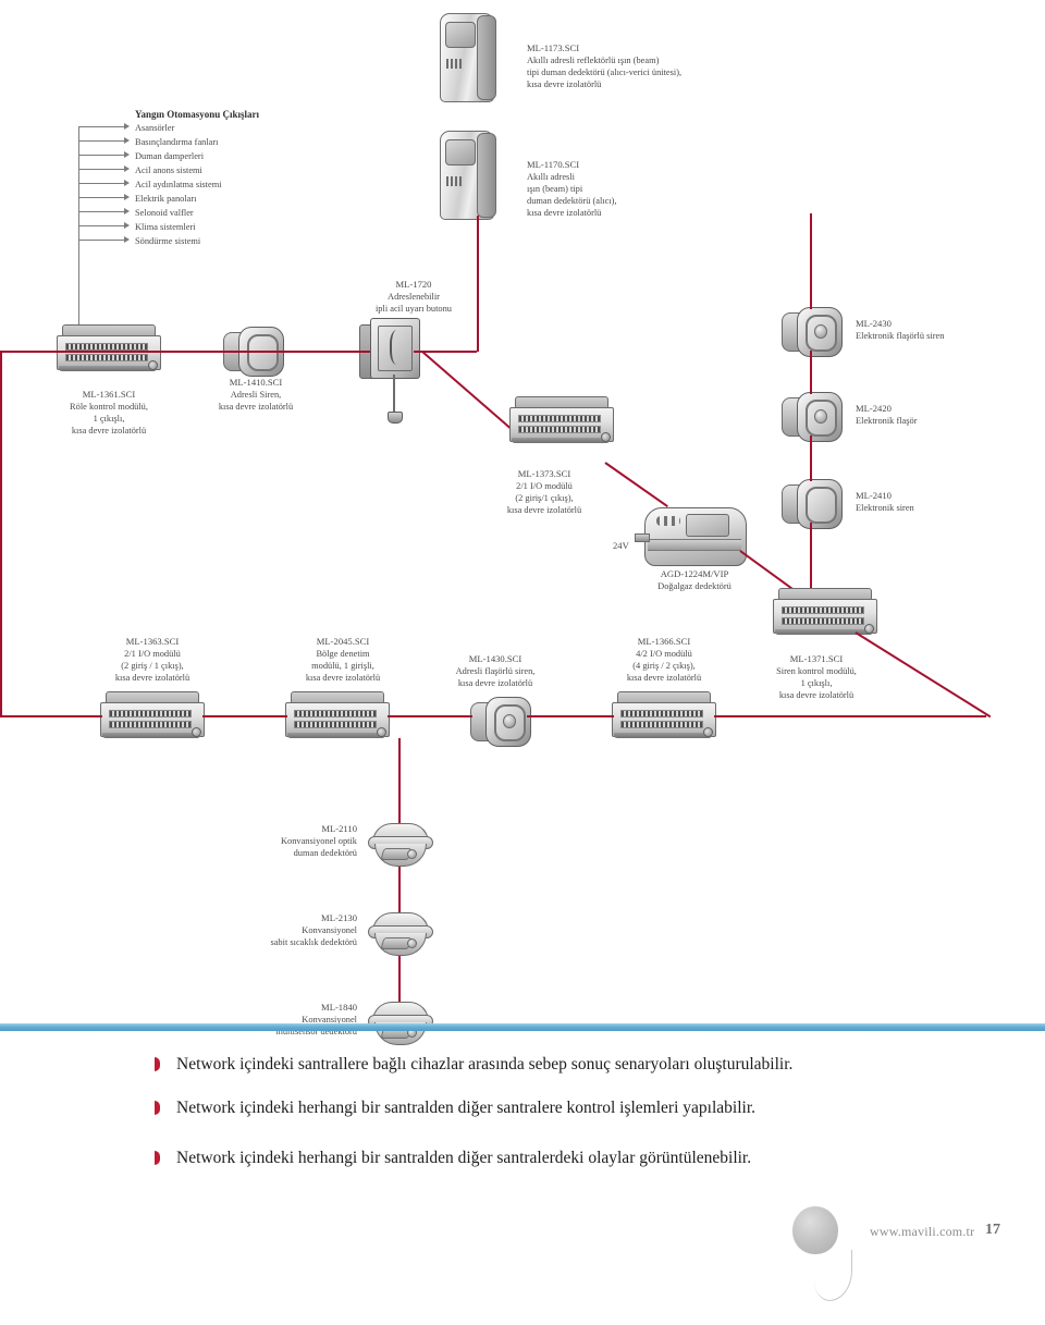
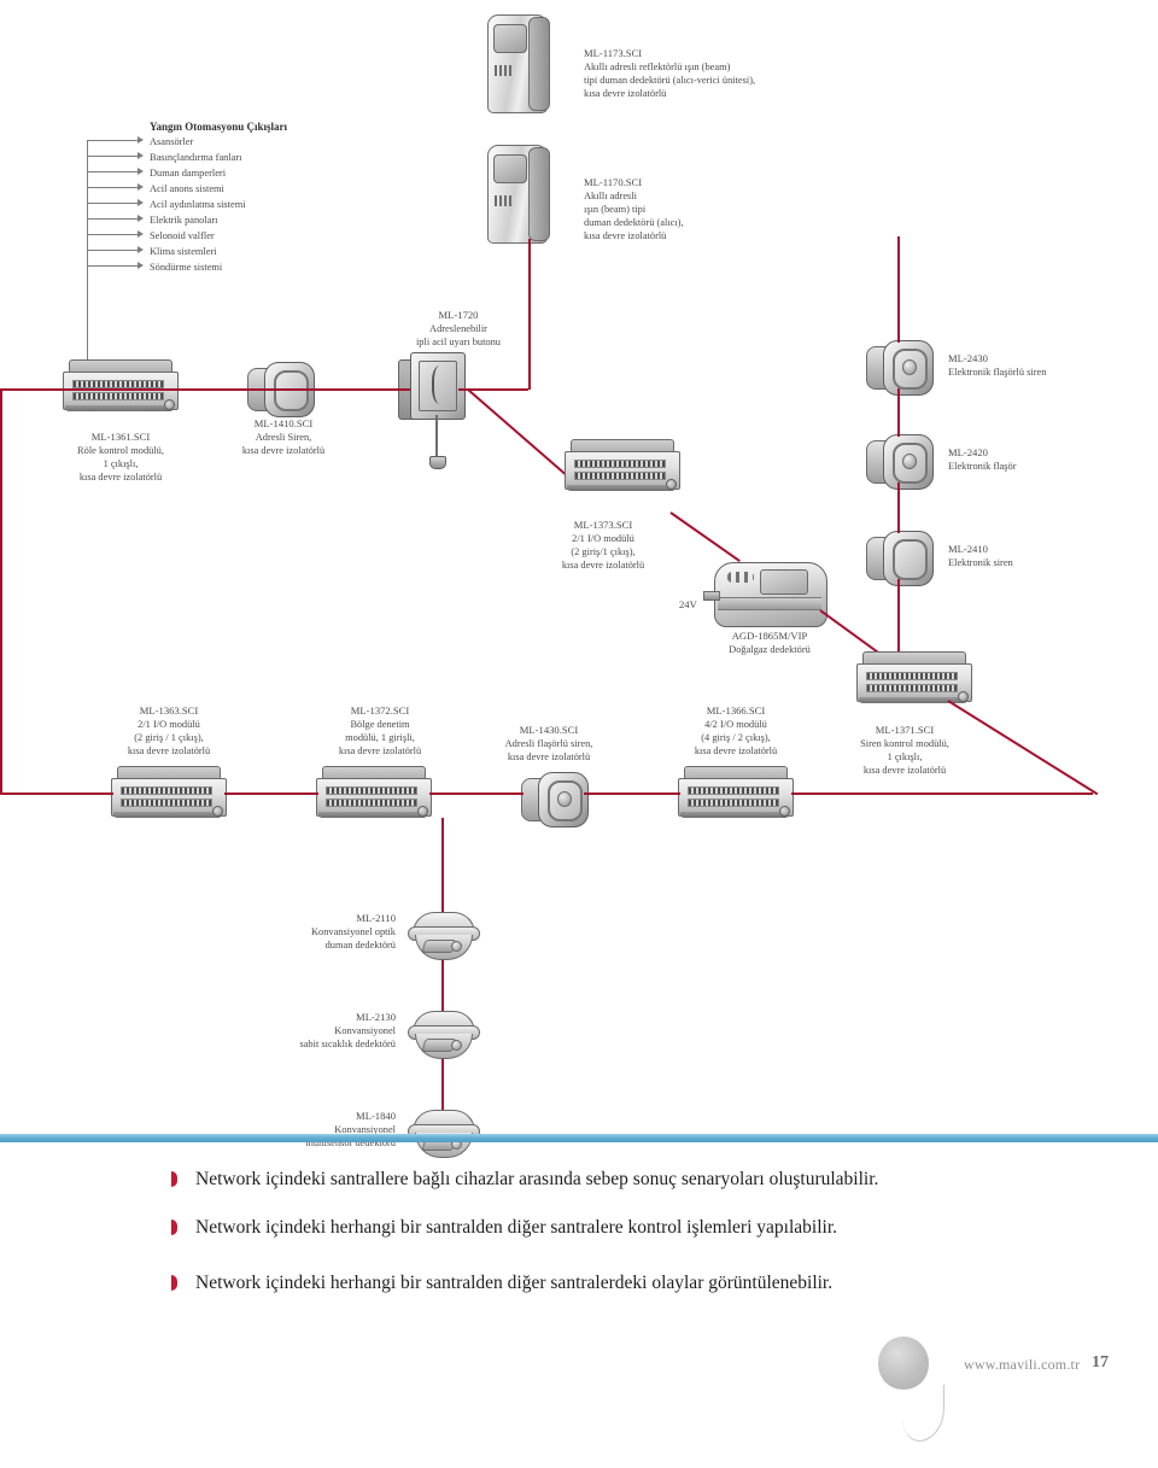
  ML-1173.SCI
  Akıllı adresli reflektörlü ışın (beam)
  tipi duman dedektörü (alıcı-verici ünitesi),
  kısa devre izolatörlü
  Yangın Otomasyonu Çıkışları
  Asansörler
  Basınçlandırma fanları
  Duman damperleri
  Acil anons sistemi
  Acil aydınlatma sistemi
  Elektrik panoları
  Selonoid valfler
  Klima sistemleri
  Söndürme sistemi
  ML-1170.SCI
  Akıllı adresli
  ışın (beam) tipi
  duman dedektörü (alıcı),
  kısa devre izolatörlü
  ML-1720
  Adreslenebilir
  ipli acil uyarı butonu
  ML-1361.SCI
  Röle kontrol modülü,
  1 çıkışlı,
  kısa devre izolatörlü
  ML-1410.SCI
  Adresli Siren,
  kısa devre izolatörlü
  ML-2430
  Elektronik flaşörlü siren
  ML-2420
  Elektronik flaşör
  ML-2410
  Elektronik siren
  ML-1373.SCI
  2/1 I/O modülü
  (2 giriş/1 çıkış),
  kısa devre izolatörlü
  24V
- AGD-1224M/VIP
+ AGD-1865M/VIP
  Doğalgaz dedektörü
  ML-1363.SCI
  2/1 I/O modülü
  (2 giriş / 1 çıkış),
  kısa devre izolatörlü
- ML-2045.SCI
+ ML-1372.SCI
  Bölge denetim
  modülü, 1 girişli,
  kısa devre izolatörlü
  ML-1430.SCI
  Adresli flaşörlü siren,
  kısa devre izolatörlü
  ML-1366.SCI
  4/2 I/O modülü
  (4 giriş / 2 çıkış),
  kısa devre izolatörlü
  ML-1371.SCI
  Siren kontrol modülü,
  1 çıkışlı,
  kısa devre izolatörlü
  ML-2110
  Konvansiyonel optik
  duman dedektörü
  ML-2130
  Konvansiyonel
  sabit sıcaklık dedektörü
  ML-1840
  Konvansiyonel
  multisensör dedektörü
  Network içindeki santrallere bağlı cihazlar arasında sebep sonuç senaryoları oluşturulabilir.
  Network içindeki herhangi bir santralden diğer santralere kontrol işlemleri yapılabilir.
  Network içindeki herhangi bir santralden diğer santralerdeki olaylar görüntülenebilir.
  www.mavili.com.tr
  17
